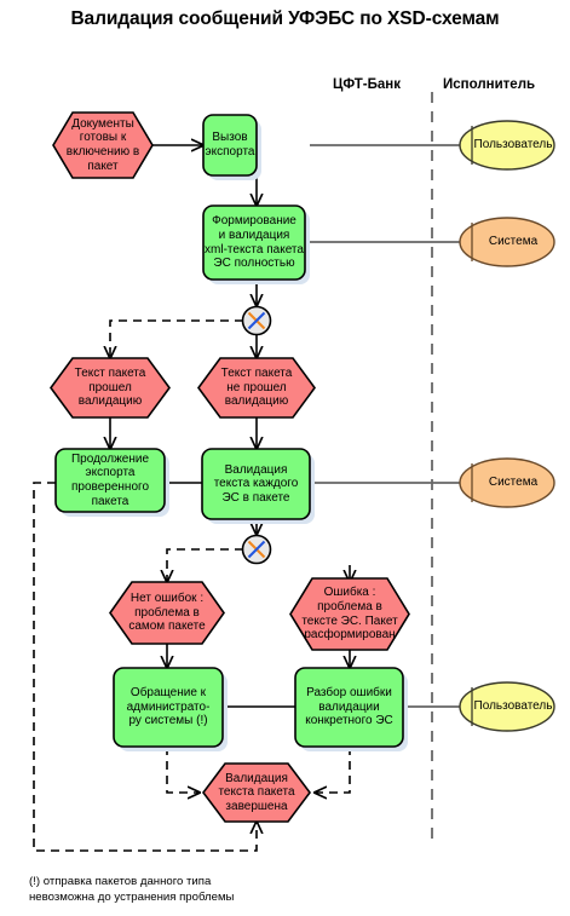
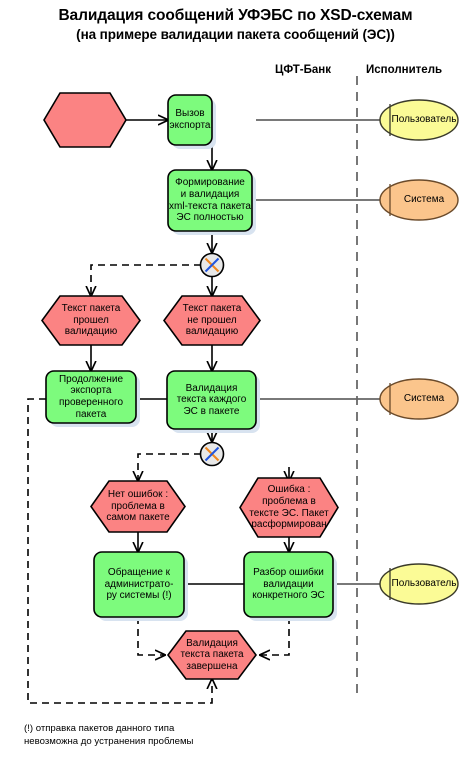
  Валидация сообщений УФЭБС по XSD-схемам
+ (на примере валидации пакета сообщений (ЭС))
  ЦФТ-Банк
  Исполнитель
- Документы
- готовы к
- включению в
- пакет
  Вызов
  экспорта
  Формирование
  и валидация
  xml-текста пакета
  ЭС полностью
  Текст пакета
  прошел
  валидацию
  Текст пакета
  не прошел
  валидацию
  Продолжение
  экспорта
  проверенного
  пакета
  Валидация
  текста каждого
  ЭС в пакете
  Нет ошибок :
  проблема в
  самом пакете
  Ошибка :
  проблема в
  тексте ЭС. Пакет
  расформирован
  Обращение к
  администрато-
  ру системы (!)
  Разбор ошибки
  валидации
  конкретного ЭС
  Валидация
  текста пакета
  завершена
  Пользователь
  Система
  Система
  Пользователь
  (!) отправка пакетов данного типа
  невозможна до устранения проблемы
